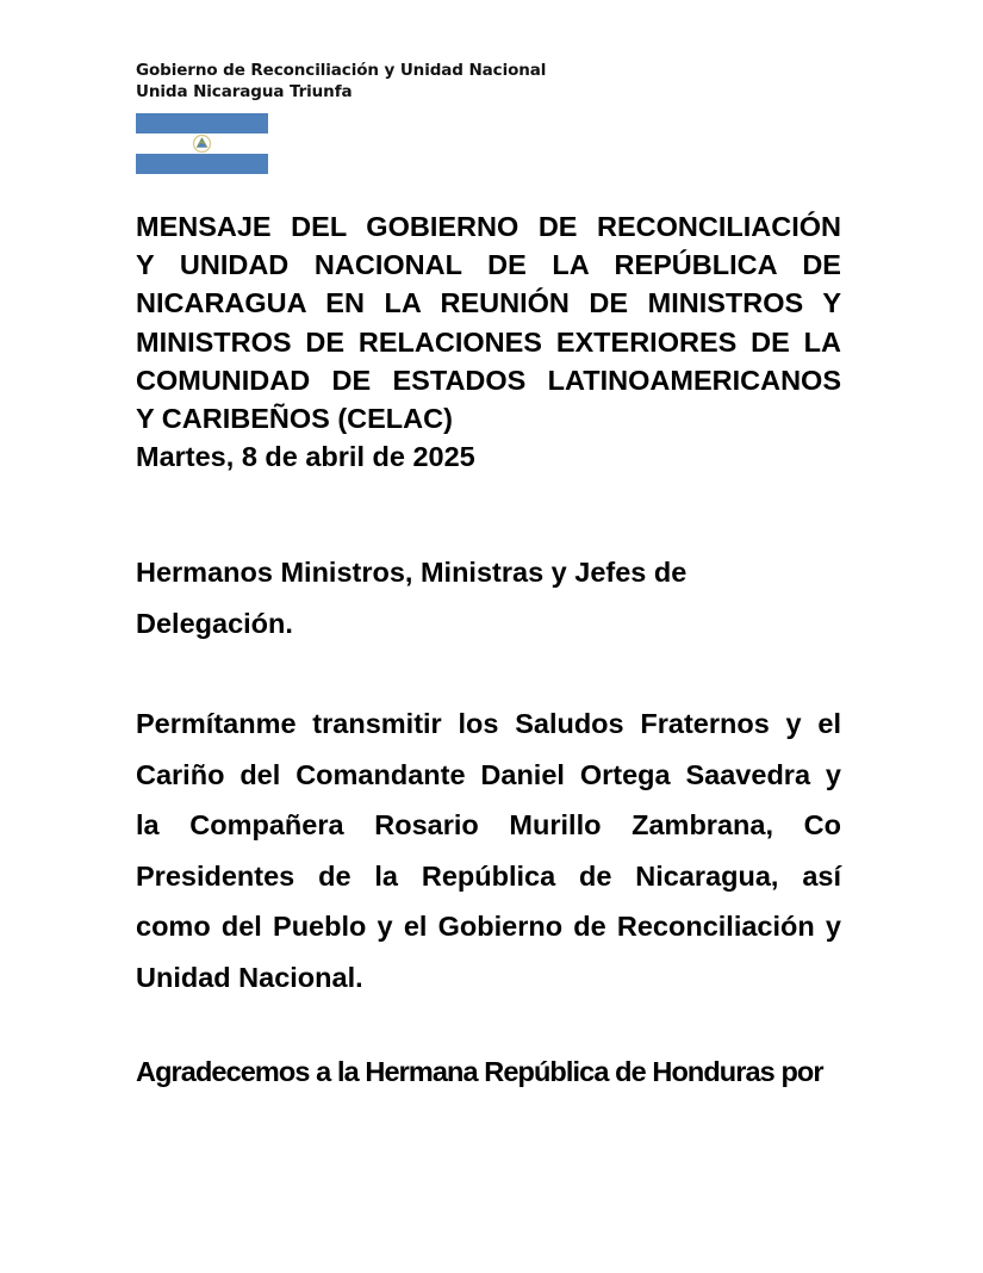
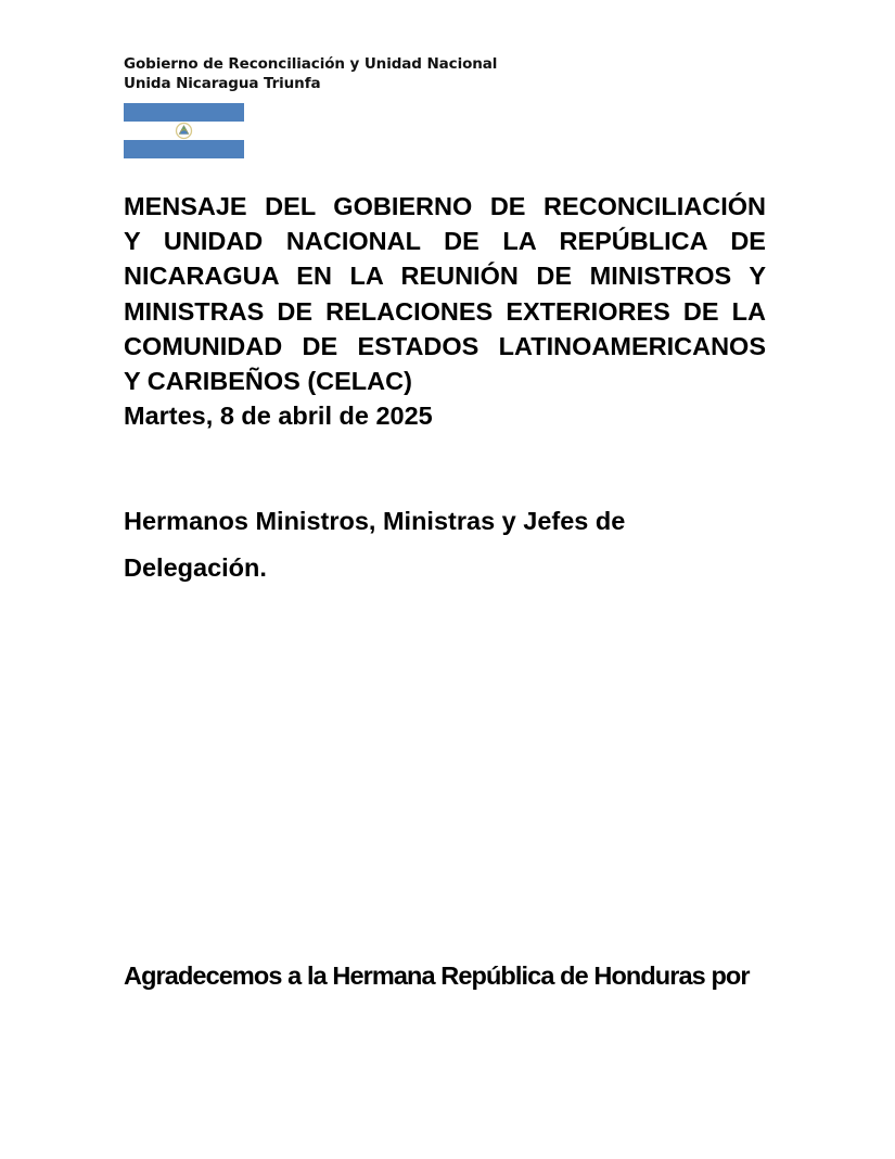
  Gobierno de Reconciliación y Unidad Nacional
  Unida Nicaragua Triunfa
  MENSAJE DEL GOBIERNO DE RECONCILIACIÓN
  Y UNIDAD NACIONAL DE LA REPÚBLICA DE
  NICARAGUA EN LA REUNIÓN DE MINISTROS Y
- MINISTROS DE RELACIONES EXTERIORES DE LA
+ MINISTRAS DE RELACIONES EXTERIORES DE LA
  COMUNIDAD DE ESTADOS LATINOAMERICANOS
  Y CARIBEÑOS (CELAC)
  Martes, 8 de abril de 2025
  Hermanos Ministros, Ministras y Jefes de
  Delegación.
- Permítanme transmitir los Saludos Fraternos y el
- Cariño del Comandante Daniel Ortega Saavedra y
- la Compañera Rosario Murillo Zambrana, Co
- Presidentes de la República de Nicaragua, así
- como del Pueblo y el Gobierno de Reconciliación y
- Unidad Nacional.
  Agradecemos a la Hermana República de Honduras por
